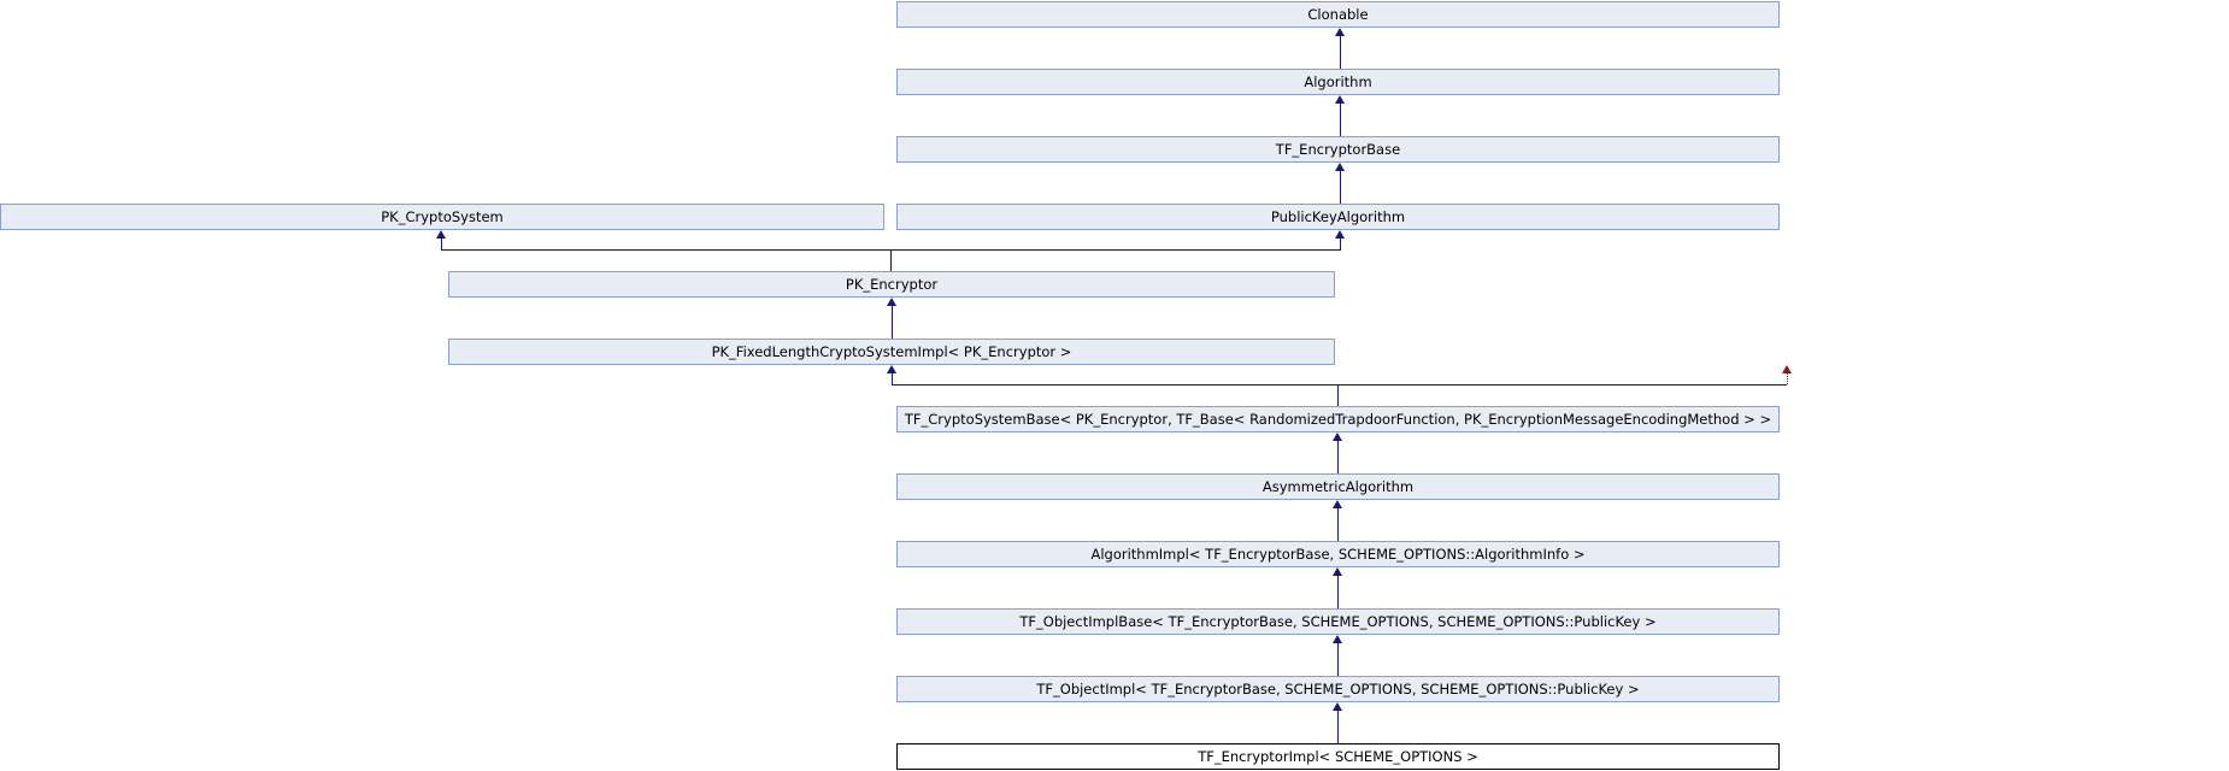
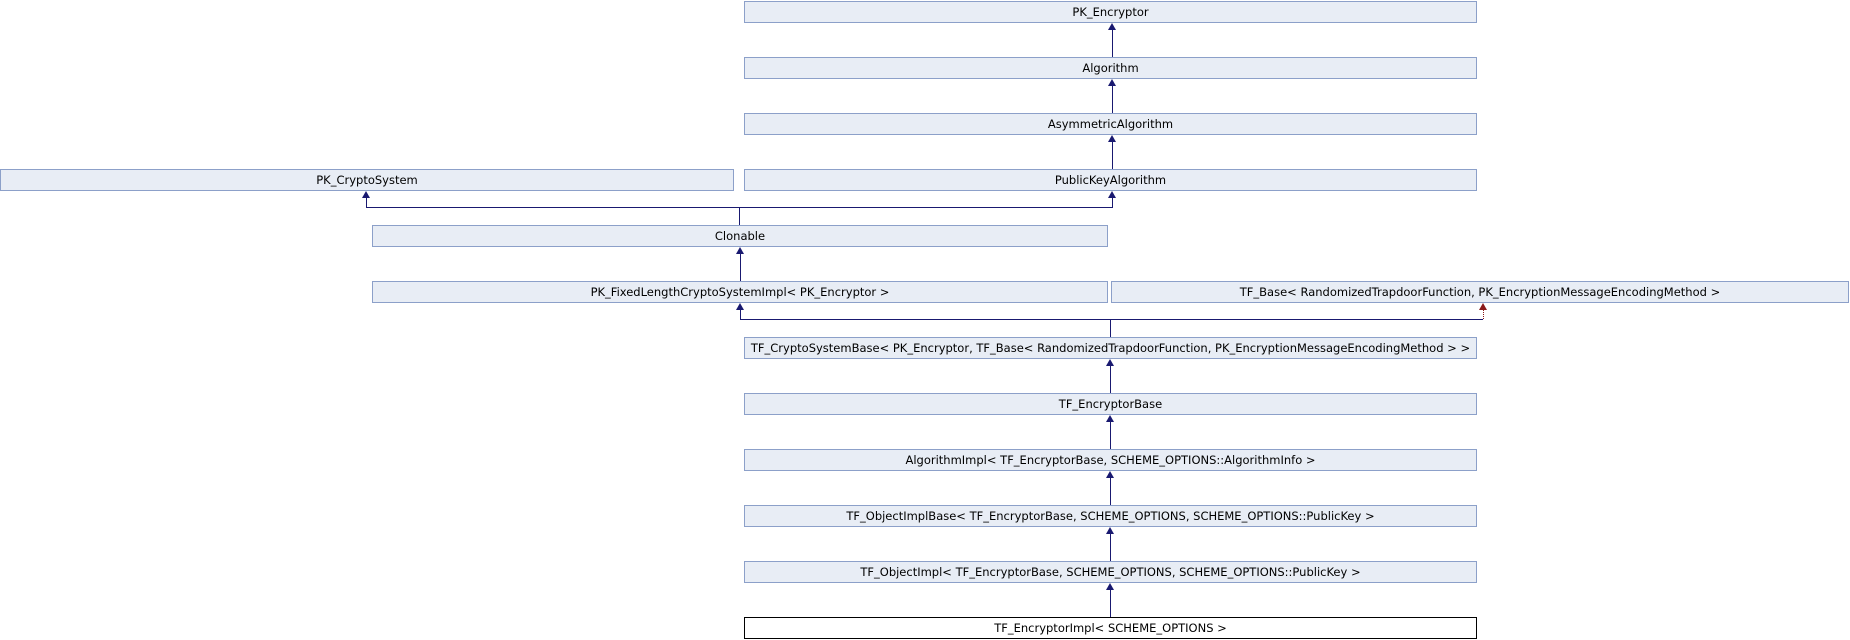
- Clonable
+ PK_Encryptor
  Algorithm
- TF_EncryptorBase
+ AsymmetricAlgorithm
  PK_CryptoSystem
  PublicKeyAlgorithm
- PK_Encryptor
+ Clonable
  PK_FixedLengthCryptoSystemImpl< PK_Encryptor >
+ TF_Base< RandomizedTrapdoorFunction, PK_EncryptionMessageEncodingMethod >
  TF_CryptoSystemBase< PK_Encryptor, TF_Base< RandomizedTrapdoorFunction, PK_EncryptionMessageEncodingMethod > >
- AsymmetricAlgorithm
+ TF_EncryptorBase
  AlgorithmImpl< TF_EncryptorBase, SCHEME_OPTIONS::AlgorithmInfo >
  TF_ObjectImplBase< TF_EncryptorBase, SCHEME_OPTIONS, SCHEME_OPTIONS::PublicKey >
  TF_ObjectImpl< TF_EncryptorBase, SCHEME_OPTIONS, SCHEME_OPTIONS::PublicKey >
  TF_EncryptorImpl< SCHEME_OPTIONS >
